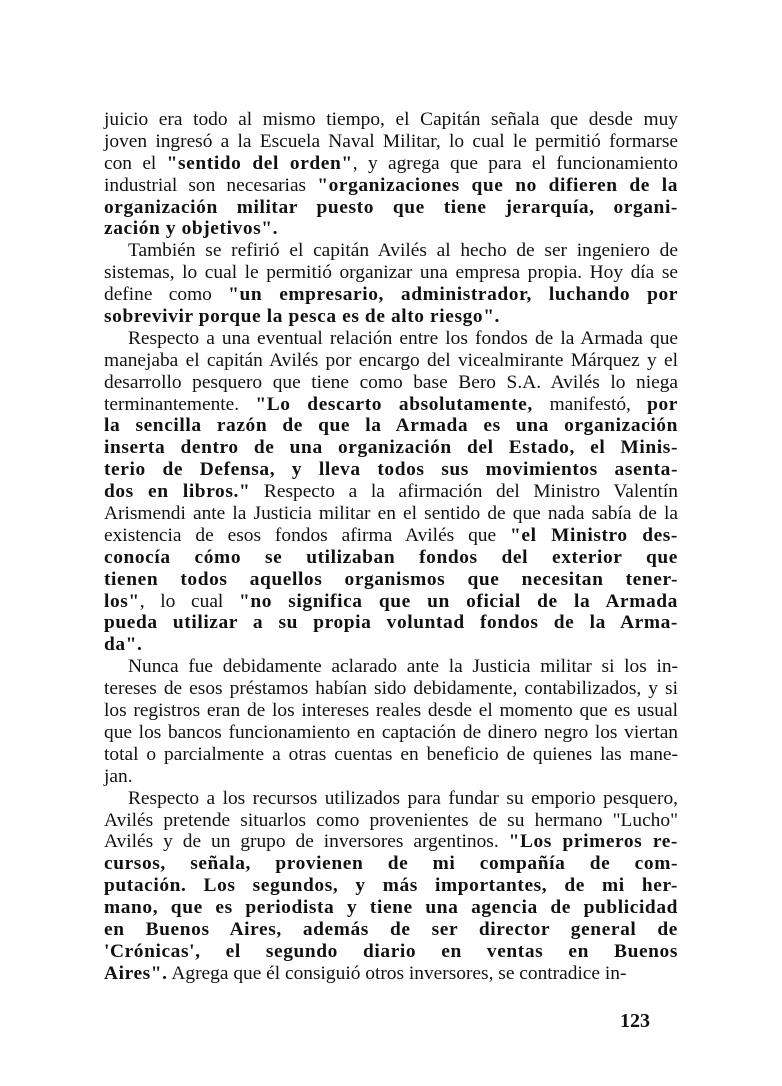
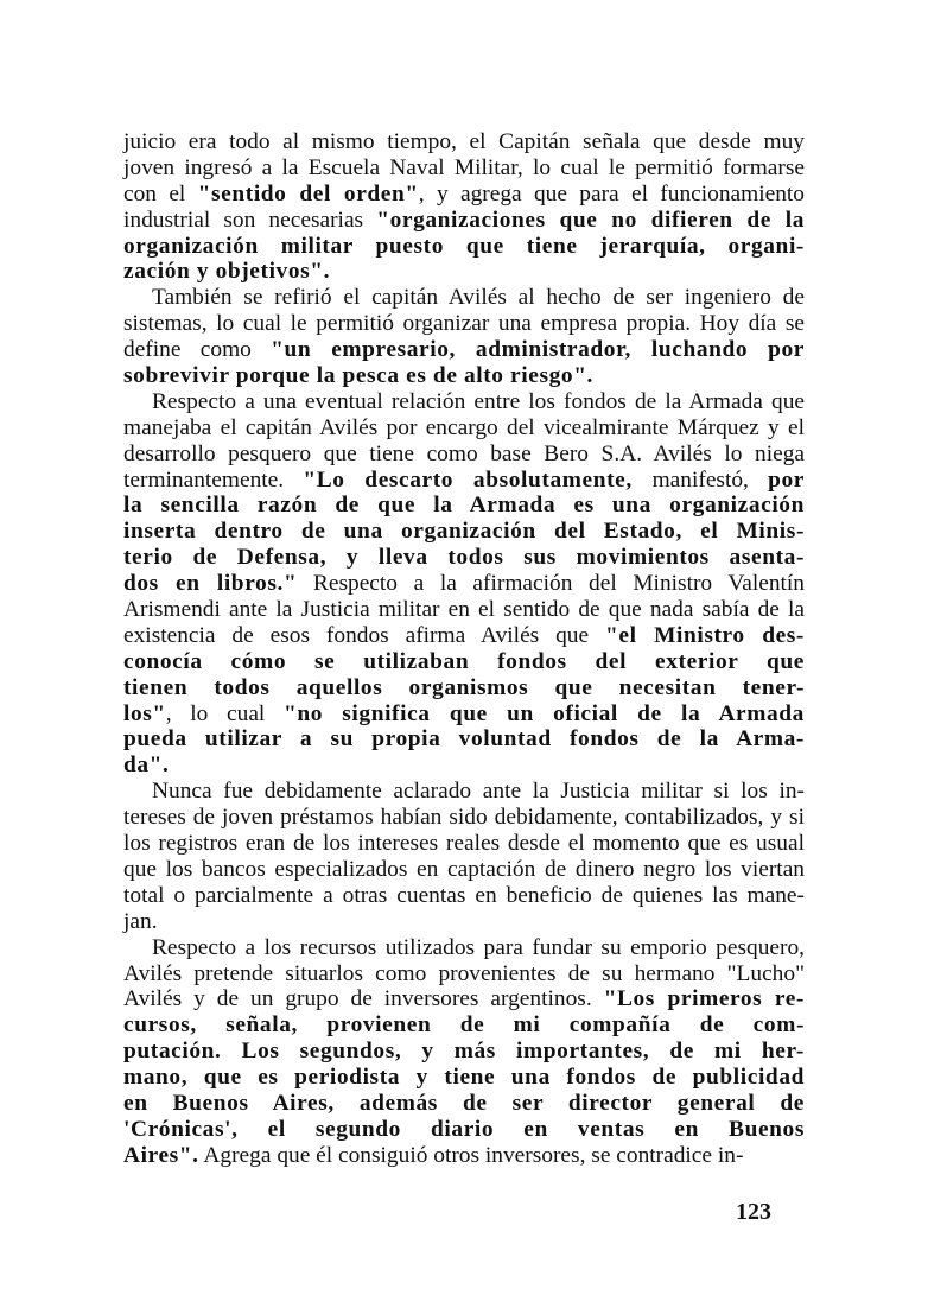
  juicio era todo al mismo tiempo, el Capitán señala que desde muy
  joven ingresó a la Escuela Naval Militar, lo cual le permitió formarse
  con el "sentido del orden", y agrega que para el funcionamiento
  industrial son necesarias "organizaciones que no difieren de la
  organización militar puesto que tiene jerarquía, organi-
  zación y objetivos".
  También se refirió el capitán Avilés al hecho de ser ingeniero de
  sistemas, lo cual le permitió organizar una empresa propia. Hoy día se
  define como "un empresario, administrador, luchando por
  sobrevivir porque la pesca es de alto riesgo".
  Respecto a una eventual relación entre los fondos de la Armada que
  manejaba el capitán Avilés por encargo del vicealmirante Márquez y el
  desarrollo pesquero que tiene como base Bero S.A. Avilés lo niega
  terminantemente. "Lo descarto absolutamente, manifestó, por
  la sencilla razón de que la Armada es una organización
  inserta dentro de una organización del Estado, el Minis-
  terio de Defensa, y lleva todos sus movimientos asenta-
  dos en libros." Respecto a la afirmación del Ministro Valentín
  Arismendi ante la Justicia militar en el sentido de que nada sabía de la
  existencia de esos fondos afirma Avilés que "el Ministro des-
  conocía cómo se utilizaban fondos del exterior que
  tienen todos aquellos organismos que necesitan tener-
  los", lo cual "no significa que un oficial de la Armada
  pueda utilizar a su propia voluntad fondos de la Arma-
  da".
  Nunca fue debidamente aclarado ante la Justicia militar si los in-
- tereses de esos préstamos habían sido debidamente, contabilizados, y si
+ tereses de joven préstamos habían sido debidamente, contabilizados, y si
  los registros eran de los intereses reales desde el momento que es usual
- que los bancos funcionamiento en captación de dinero negro los viertan
+ que los bancos especializados en captación de dinero negro los viertan
  total o parcialmente a otras cuentas en beneficio de quienes las mane-
  jan.
  Respecto a los recursos utilizados para fundar su emporio pesquero,
  Avilés pretende situarlos como provenientes de su hermano "Lucho"
  Avilés y de un grupo de inversores argentinos. "Los primeros re-
  cursos, señala, provienen de mi compañía de com-
  putación. Los segundos, y más importantes, de mi her-
- mano, que es periodista y tiene una agencia de publicidad
+ mano, que es periodista y tiene una fondos de publicidad
  en Buenos Aires, además de ser director general de
  'Crónicas', el segundo diario en ventas en Buenos
  Aires". Agrega que él consiguió otros inversores, se contradice in-
  123
